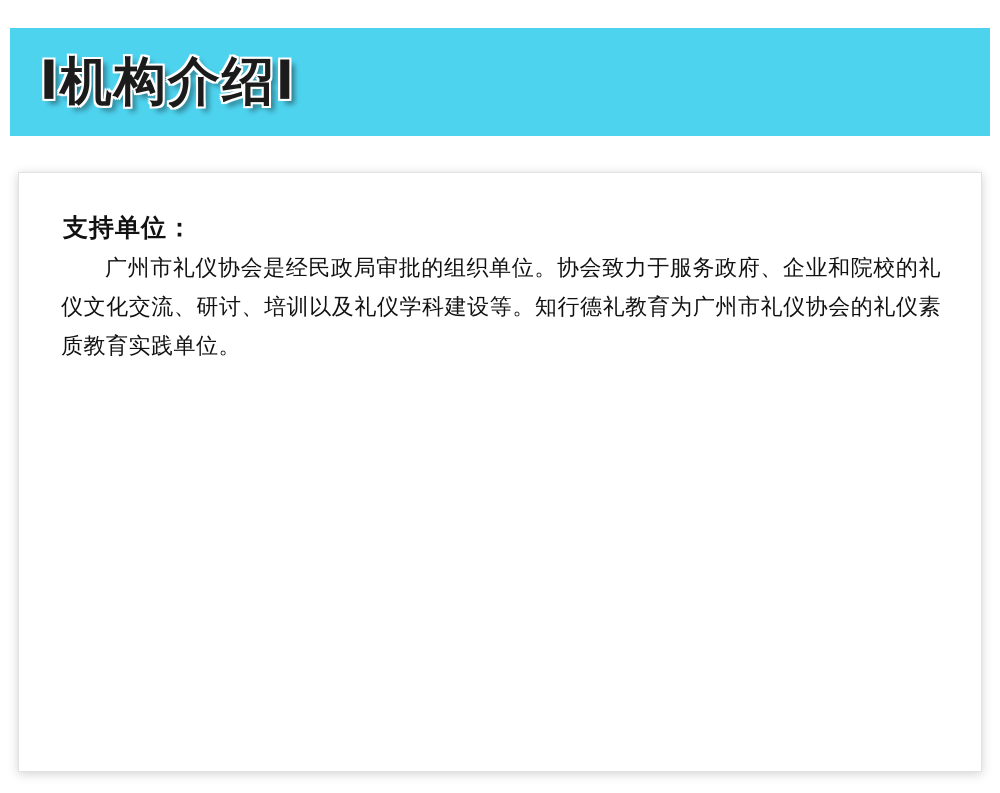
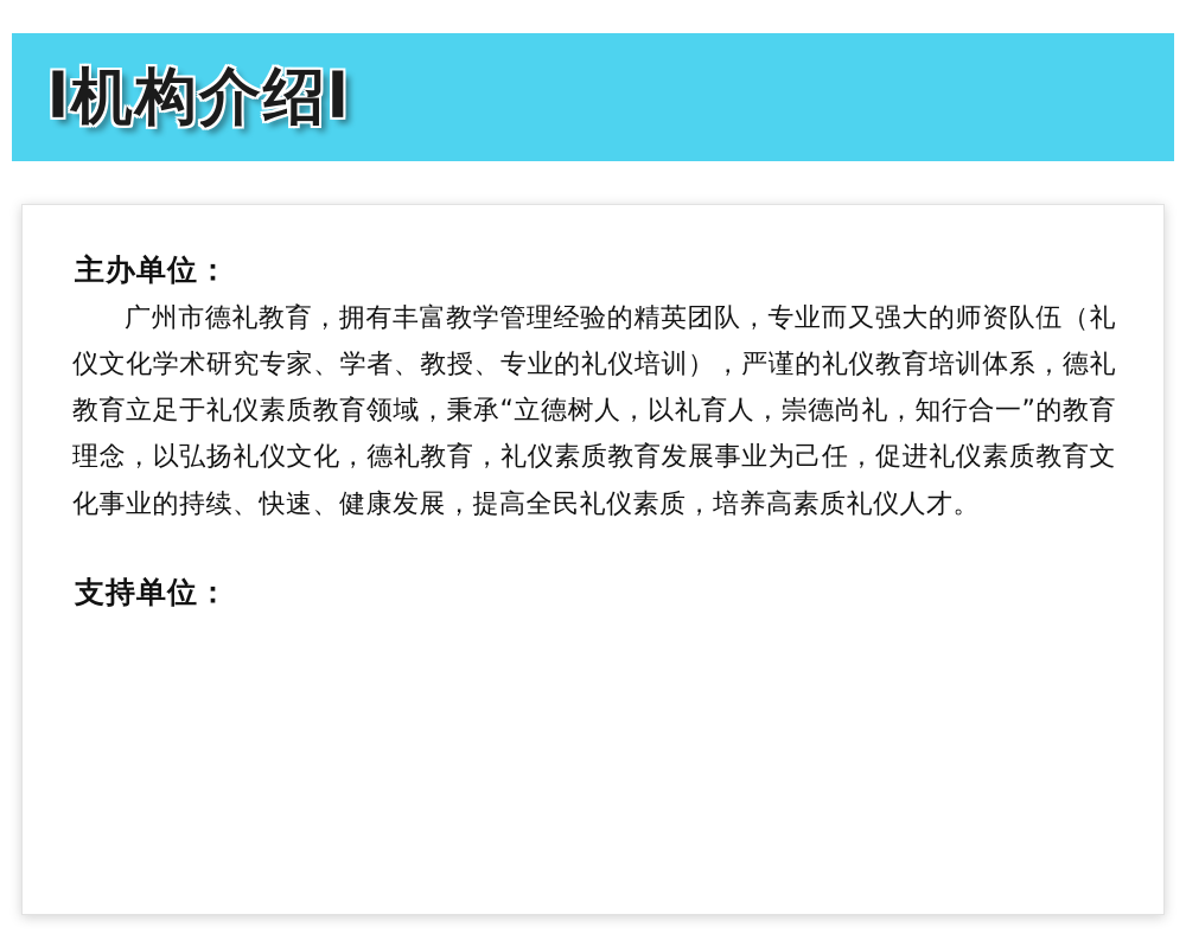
  l机构介绍l
+ 主办单位：
+ 广州市德礼教育，拥有丰富教学管理经验的精英团队，专业而又强大的师资队伍（礼仪文化学术研究专家、学者、教授、专业的礼仪培训），严谨的礼仪教育培训体系，德礼教育立足于礼仪素质教育领域，秉承“立德树人，以礼育人，崇德尚礼，知行合一”的教育理念，以弘扬礼仪文化，德礼教育，礼仪素质教育发展事业为己任，促进礼仪素质教育文化事业的持续、快速、健康发展，提高全民礼仪素质，培养高素质礼仪人才。
  支持单位：
- 广州市礼仪协会是经民政局审批的组织单位。协会致力于服务政府、企业和院校的礼仪文化交流、研讨、培训以及礼仪学科建设等。知行德礼教育为广州市礼仪协会的礼仪素质教育实践单位。
